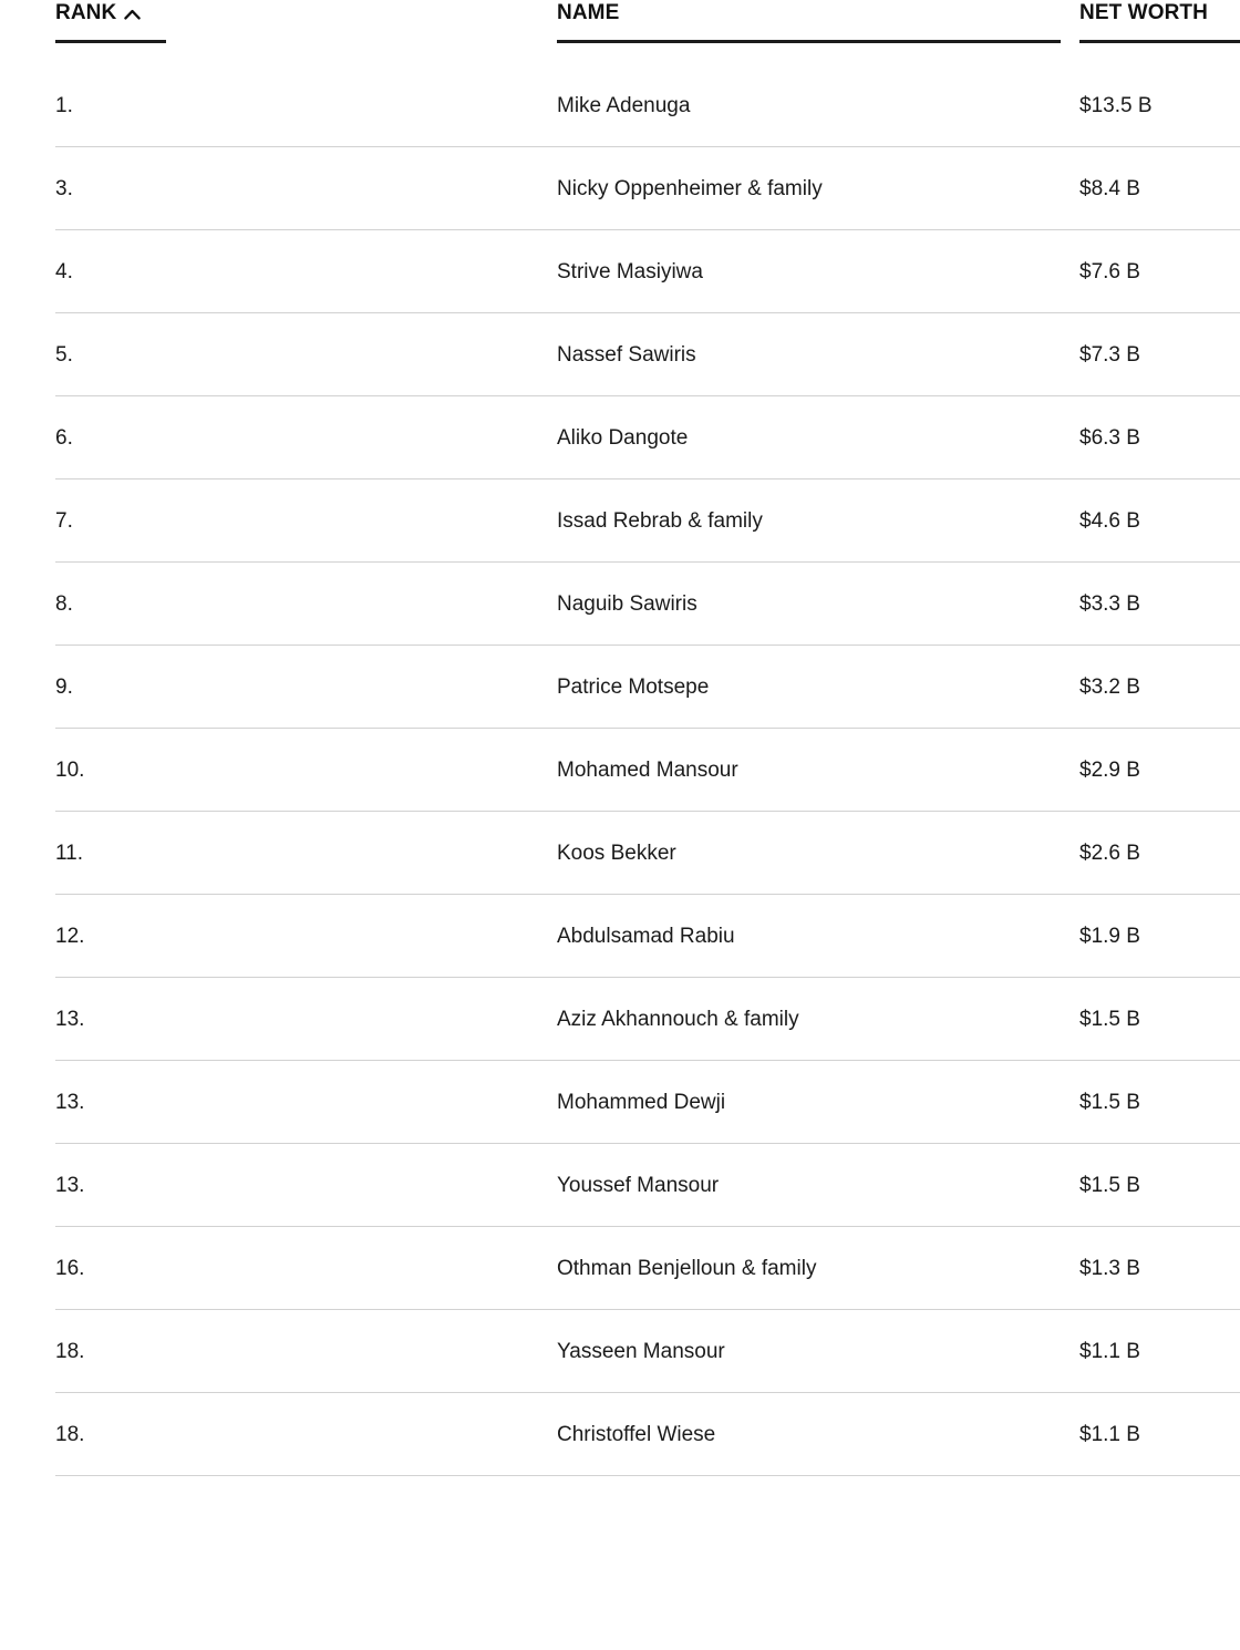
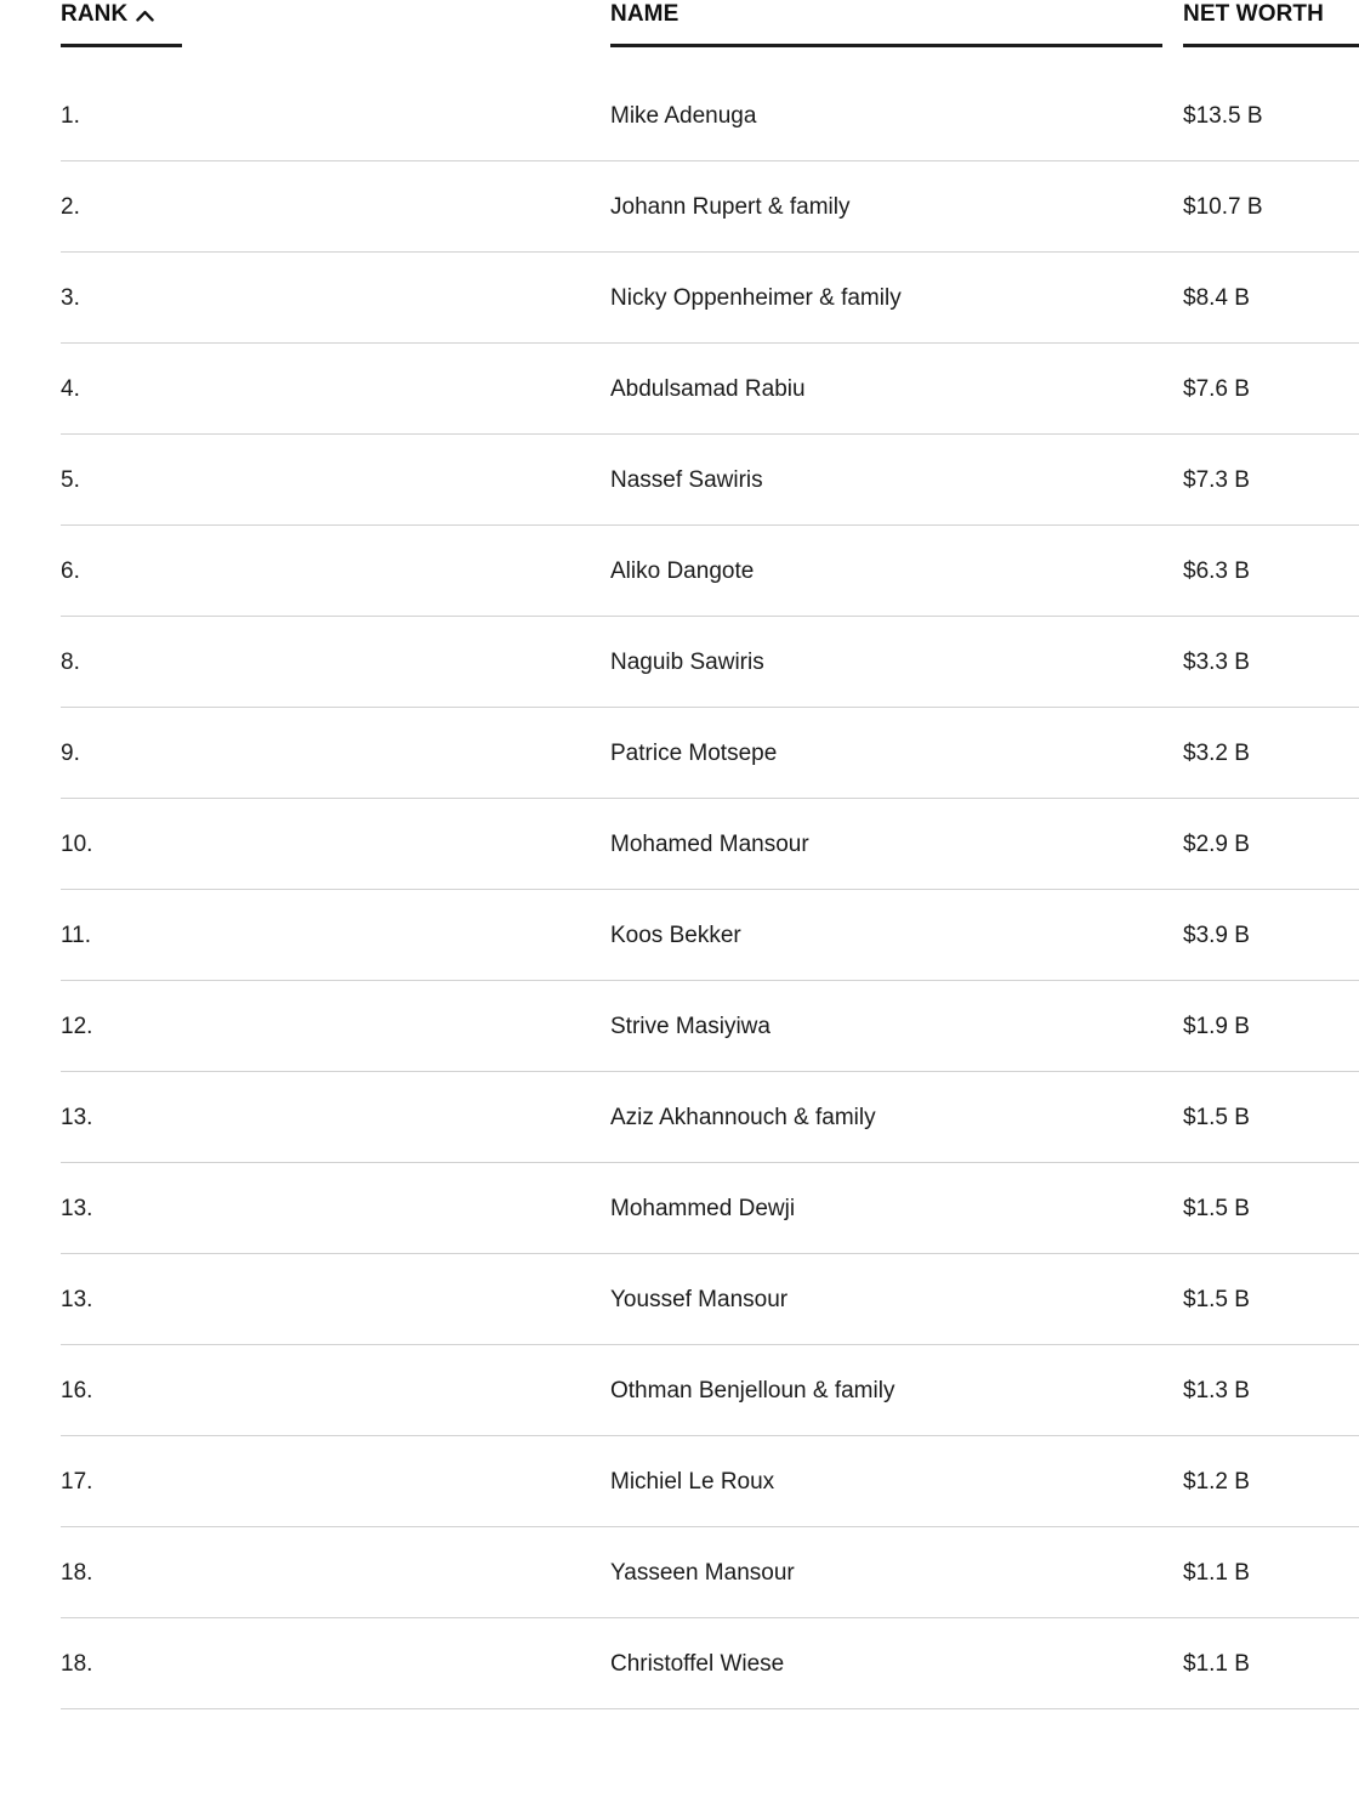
  RANK
  NAME
  NET WORTH
  1.
  Mike Adenuga
  $13.5 B
+ 2.
+ Johann Rupert & family
+ $10.7 B
  3.
  Nicky Oppenheimer & family
  $8.4 B
  4.
- Strive Masiyiwa
+ Abdulsamad Rabiu
  $7.6 B
  5.
  Nassef Sawiris
  $7.3 B
  6.
  Aliko Dangote
  $6.3 B
- 7.
- Issad Rebrab & family
- $4.6 B
  8.
  Naguib Sawiris
  $3.3 B
  9.
  Patrice Motsepe
  $3.2 B
  10.
  Mohamed Mansour
  $2.9 B
  11.
  Koos Bekker
- $2.6 B
+ $3.9 B
  12.
- Abdulsamad Rabiu
+ Strive Masiyiwa
  $1.9 B
  13.
  Aziz Akhannouch & family
  $1.5 B
  13.
  Mohammed Dewji
  $1.5 B
  13.
  Youssef Mansour
  $1.5 B
  16.
  Othman Benjelloun & family
  $1.3 B
+ 17.
+ Michiel Le Roux
+ $1.2 B
  18.
  Yasseen Mansour
  $1.1 B
  18.
  Christoffel Wiese
  $1.1 B
